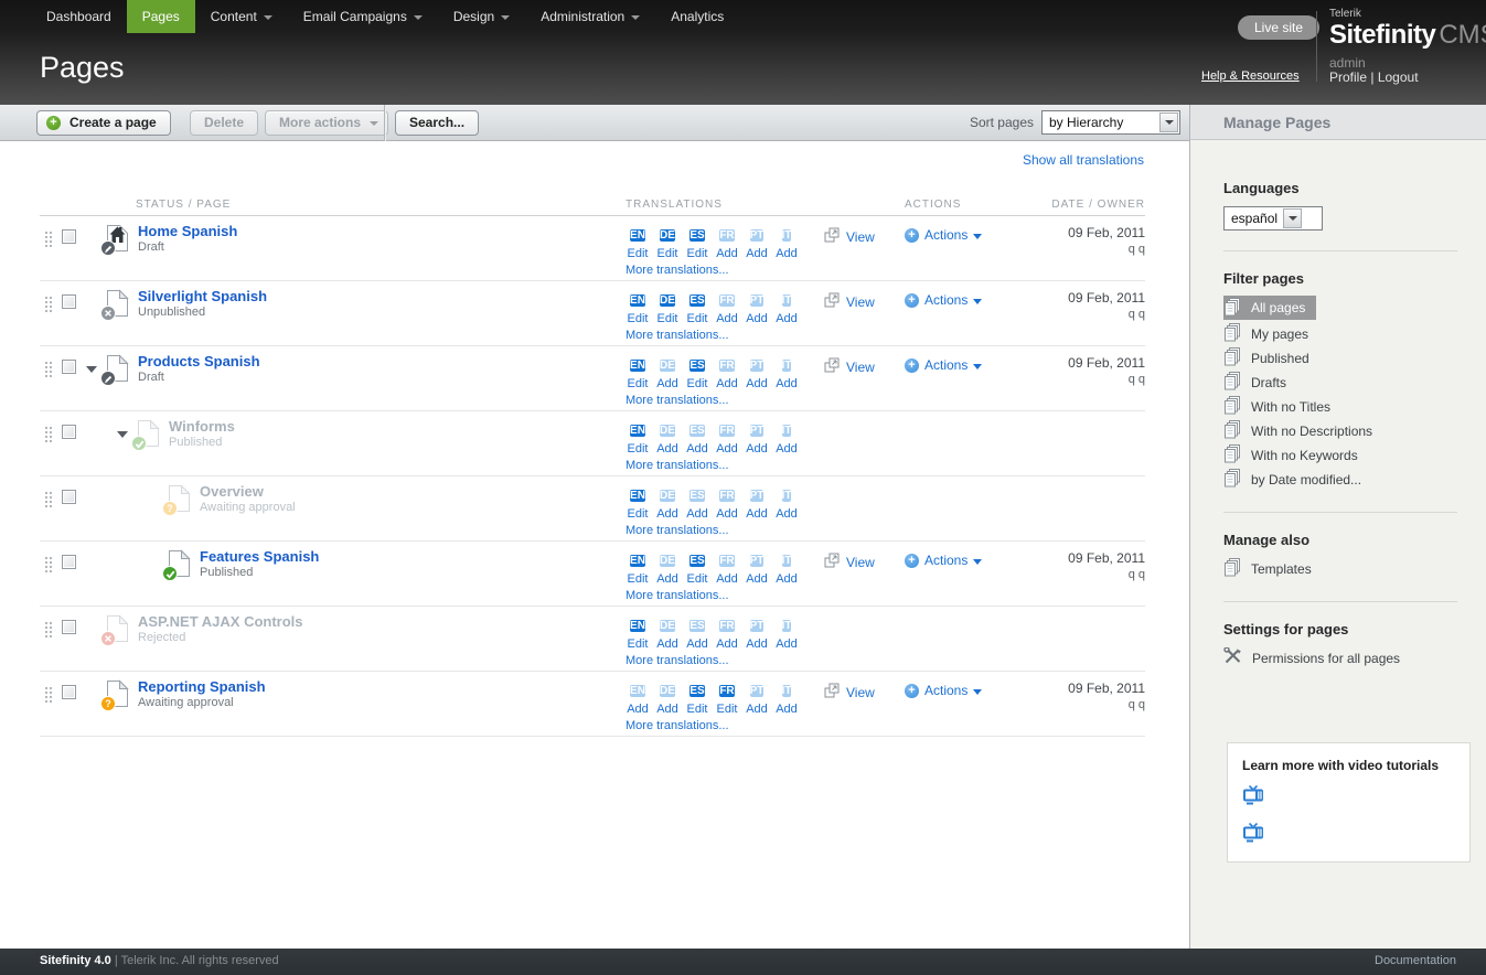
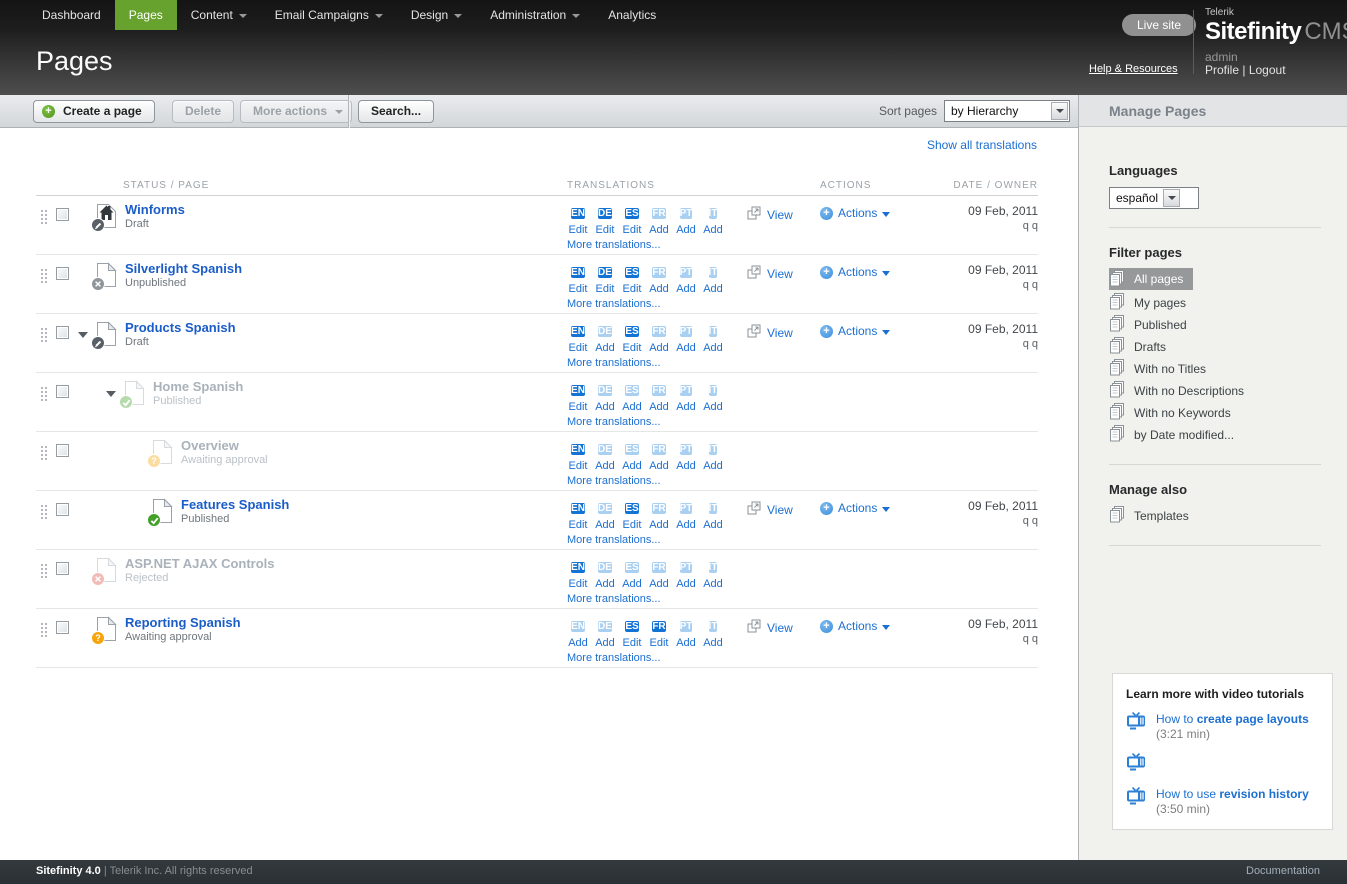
  Dashboard
  Pages
  Content
  Email Campaigns
  Design
  Administration
  Analytics
  Pages
  Live site
  Telerik
  SitefinityCM
  admin
  Profile | Logout
  Help & Resources
  +
  Create a page
  Delete
  More actions
  Search...
  Sort pages
  by Hierarchy
  Show all translations
  STATUS / PAGE
  TRANSLATIONS
  ACTIONS
  DATE / OWNER
- Home Spanish
+ Winforms
  Draft
  EN
  Edit
  DE
  Edit
  ES
  Edit
  FR
  Add
  PT
  Add
  IT
  Add
  More translations...
  View
  +
  Actions
  09 Feb, 2011
  q q
  Silverlight Spanish
  Unpublished
  EN
  Edit
  DE
  Edit
  ES
  Edit
  FR
  Add
  PT
  Add
  IT
  Add
  More translations...
  View
  +
  Actions
  09 Feb, 2011
  q q
  Products Spanish
  Draft
  EN
  Edit
  DE
  Add
  ES
  Edit
  FR
  Add
  PT
  Add
  IT
  Add
  More translations...
  View
  +
  Actions
  09 Feb, 2011
  q q
- Winforms
+ Home Spanish
  Published
  EN
  Edit
  DE
  Add
  ES
  Add
  FR
  Add
  PT
  Add
  IT
  Add
  More translations...
  ?
  Overview
  Awaiting approval
  EN
  Edit
  DE
  Add
  ES
  Add
  FR
  Add
  PT
  Add
  IT
  Add
  More translations...
  Features Spanish
  Published
  EN
  Edit
  DE
  Add
  ES
  Edit
  FR
  Add
  PT
  Add
  IT
  Add
  More translations...
  View
  +
  Actions
  09 Feb, 2011
  q q
  ASP.NET AJAX Controls
  Rejected
  EN
  Edit
  DE
  Add
  ES
  Add
  FR
  Add
  PT
  Add
  IT
  Add
  More translations...
  ?
  Reporting Spanish
  Awaiting approval
  EN
  Add
  DE
  Add
  ES
  Edit
  FR
  Edit
  PT
  Add
  IT
  Add
  More translations...
  View
  +
  Actions
  09 Feb, 2011
  q q
  Manage Pages
  Languages
  español
  Filter pages
  All pages
  My pages
  Published
  Drafts
  With no Titles
  With no Descriptions
  With no Keywords
  by Date modified...
  Manage also
  Templates
- Settings for pages
- Permissions for all pages
  Learn more with video tutorials
+ How to create page layouts (3:21 min)
+ How to use revision history (3:50 min)
  Sitefinity 4.0 | Telerik Inc. All rights reserved
  Documentation
